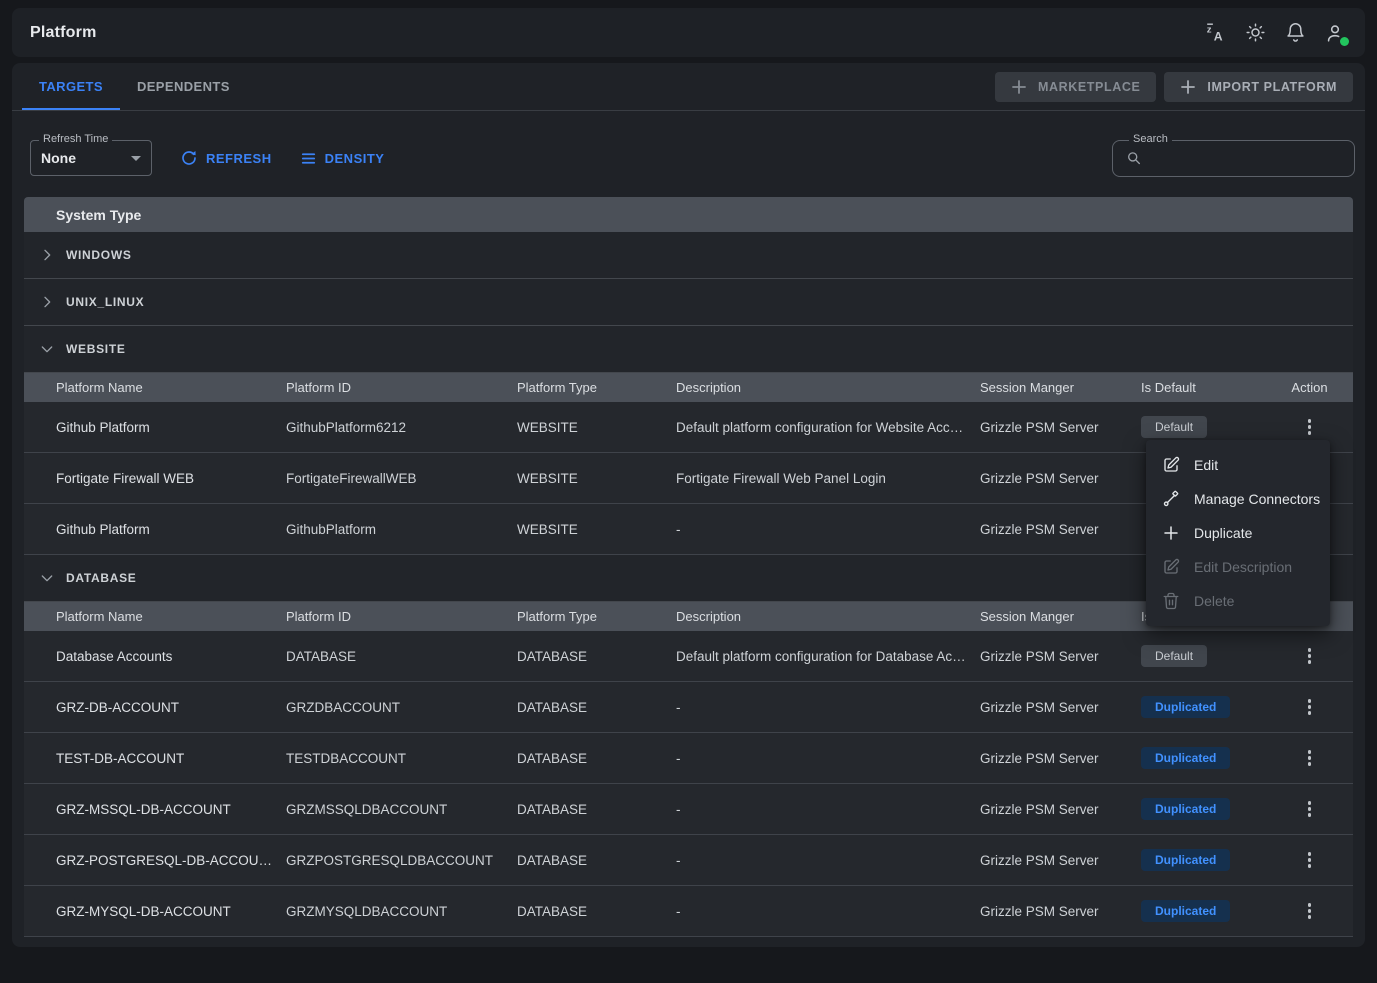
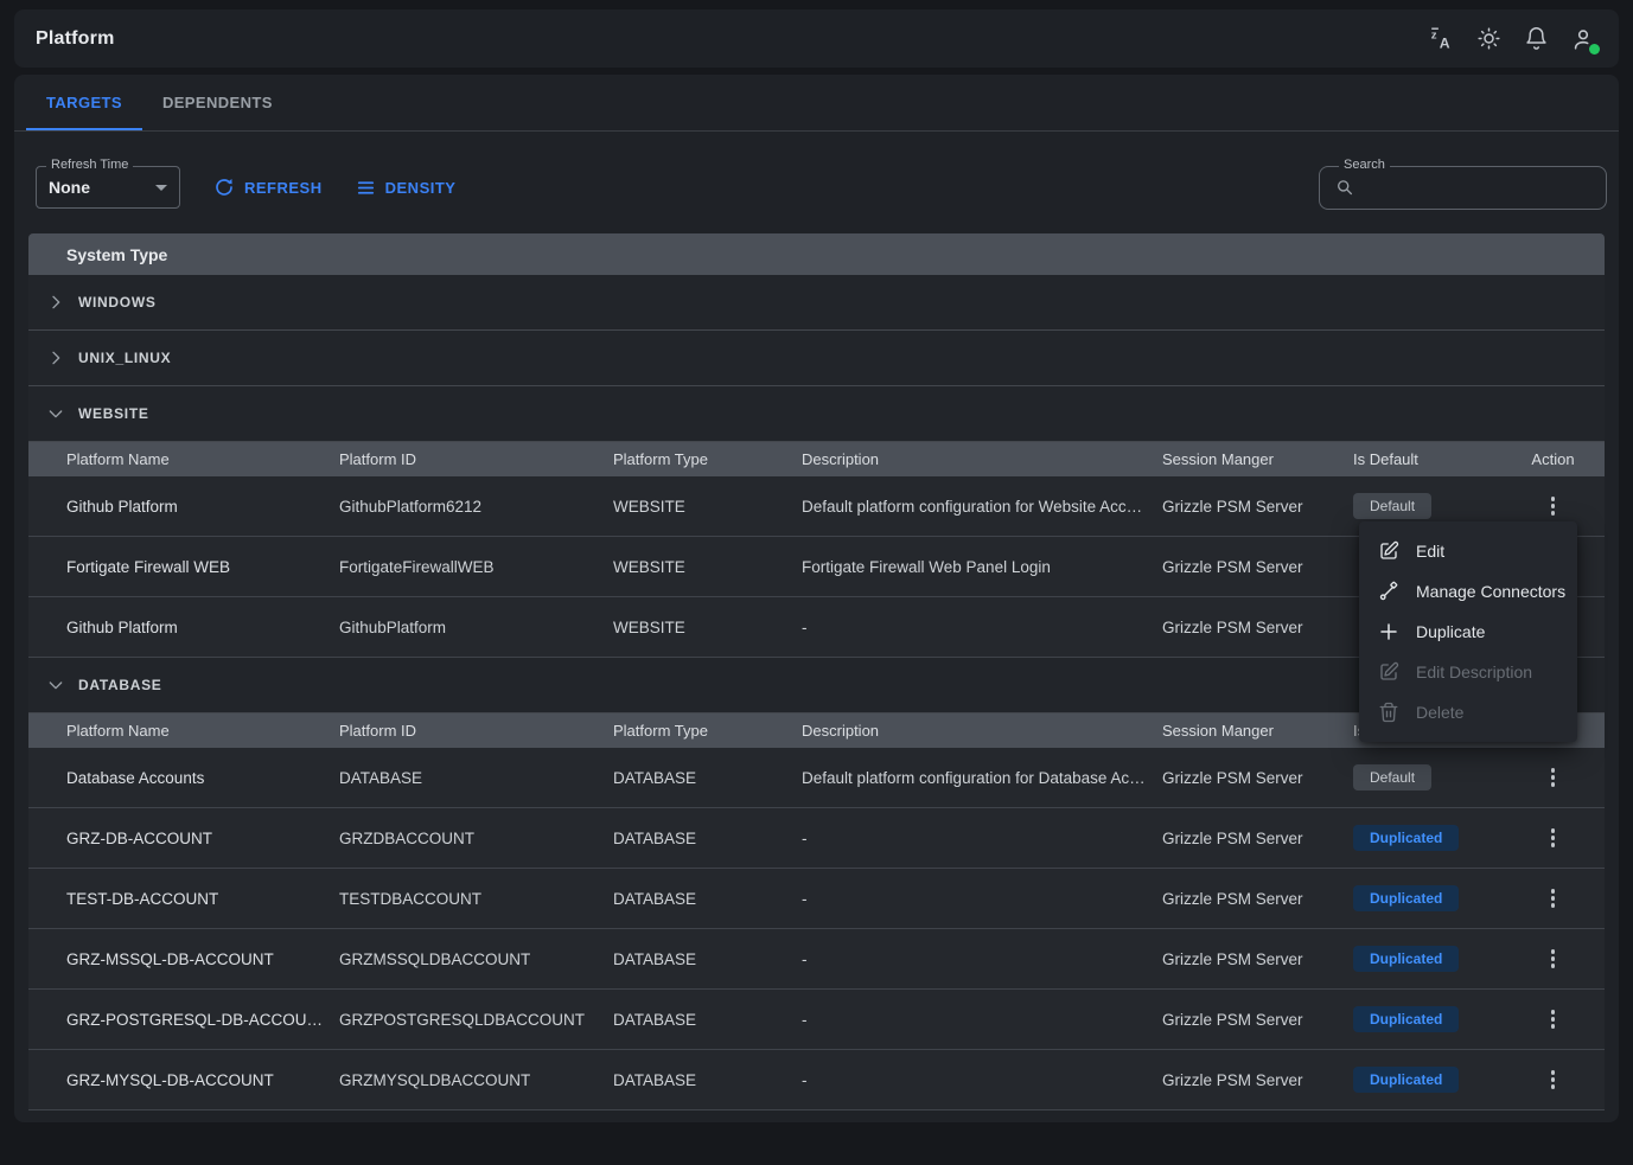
  Platform
  z
  A
  TARGETS
  DEPENDENTS
- MARKETPLACE
- IMPORT PLATFORM
  Refresh Time
  None
  REFRESH
  DENSITY
  Search
  System Type
  WINDOWS
  UNIX_LINUX
  WEBSITE
  Platform Name
  Platform ID
  Platform Type
  Description
  Session Manger
  Is Default
  Action
  Github Platform
  GithubPlatform6212
  WEBSITE
  Default platform configuration for Website Acco...
  Grizzle PSM Server
  Default
  Fortigate Firewall WEB
  FortigateFirewallWEB
  WEBSITE
  Fortigate Firewall Web Panel Login
  Grizzle PSM Server
  Github Platform
  GithubPlatform
  WEBSITE
  -
  Grizzle PSM Server
  DATABASE
  Platform Name
  Platform ID
  Platform Type
  Description
  Session Manger
  Database Accounts
  DATABASE
  DATABASE
  Default platform configuration for Database Acc...
  Grizzle PSM Server
  Default
  GRZ-DB-ACCOUNT
  GRZDBACCOUNT
  DATABASE
  -
  Grizzle PSM Server
  Duplicated
  TEST-DB-ACCOUNT
  TESTDBACCOUNT
  DATABASE
  -
  Grizzle PSM Server
  Duplicated
  GRZ-MSSQL-DB-ACCOUNT
  GRZMSSQLDBACCOUNT
  DATABASE
  -
  Grizzle PSM Server
  Duplicated
  GRZ-POSTGRESQL-DB-ACCOUNT
  GRZPOSTGRESQLDBACCOUNT
  DATABASE
  -
  Grizzle PSM Server
  Duplicated
  GRZ-MYSQL-DB-ACCOUNT
  GRZMYSQLDBACCOUNT
  DATABASE
  -
  Grizzle PSM Server
  Duplicated
  Edit
  Manage Connectors
  Duplicate
  Edit Description
  Delete
